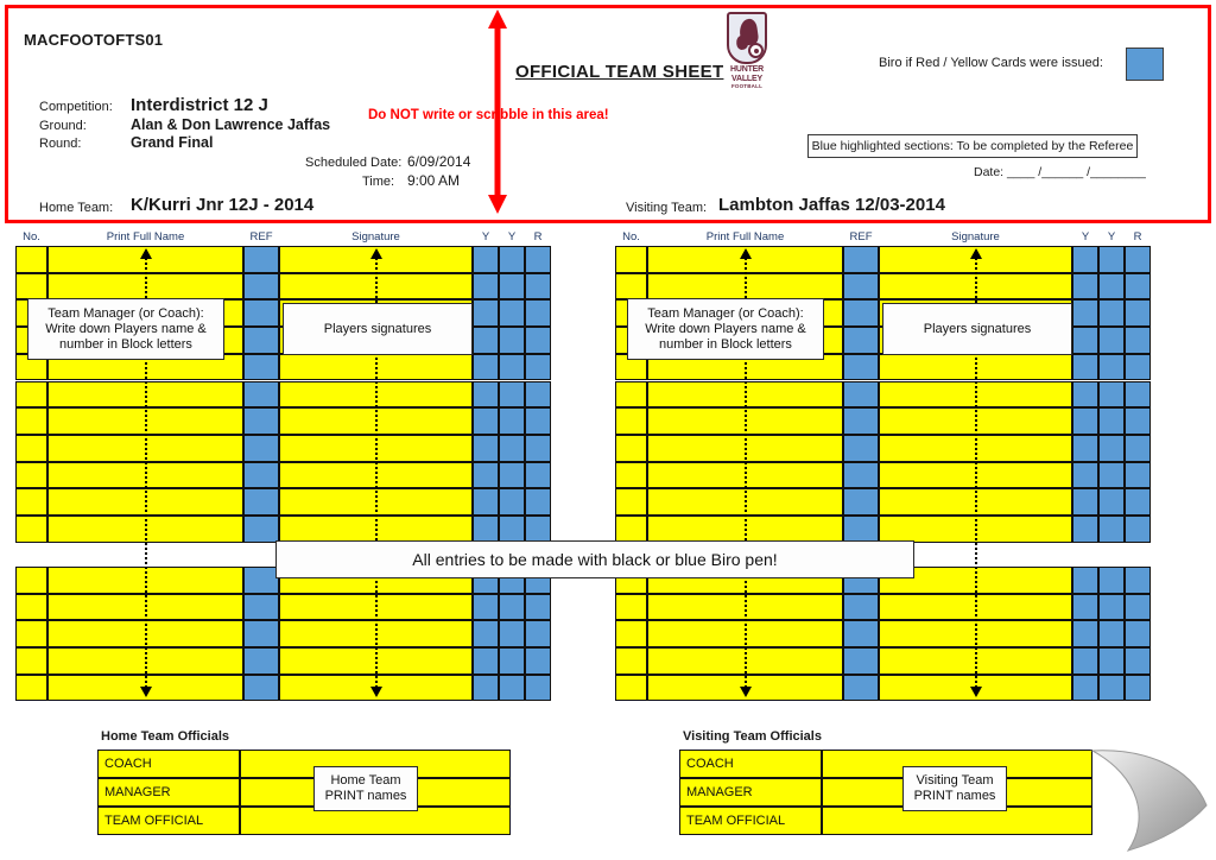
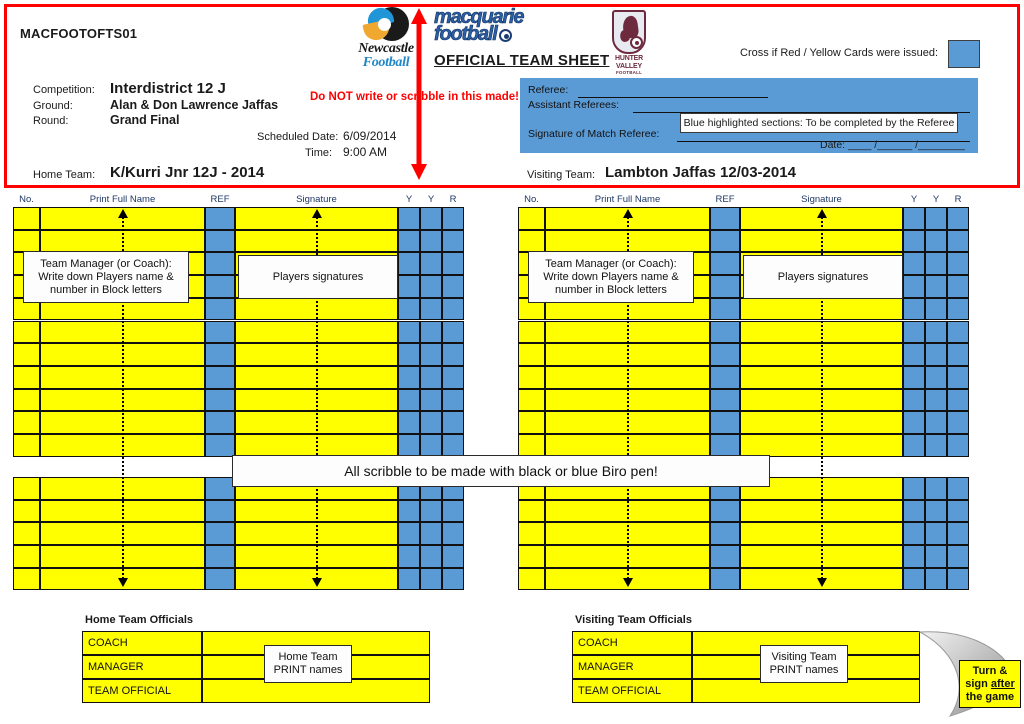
  MACFOOTOFTS01
+ Newcastle
+ Football
+ macquarie
+ football
  OFFICIAL TEAM SHEET
- Do NOT write or scribble in this area!
+ Do NOT write or scribble in this made!
  Competition:
  Interdistrict 12 J
  Ground:
  Alan & Don Lawrence Jaffas
  Round:
  Grand Final
  Scheduled Date:
  6/09/2014
  Time:
  9:00 AM
  Home Team:
  K/Kurri Jnr 12J - 2014
  Visiting Team:
  Lambton Jaffas 12/03-2014
- Biro if Red / Yellow Cards were issued:
+ Cross if Red / Yellow Cards were issued:
+ Referee:
+ Assistant Referees:
+ Signature of Match Referee:
  Blue highlighted sections: To be completed by the Referee
  Date: ____ /______ /________
  No.
  Print Full Name
  REF
  Signature
  Y
  Y
  R
  No.
  Print Full Name
  REF
  Signature
  Y
  Y
  R
  Team Manager (or Coach):
  Write down Players name &
  number in Block letters
  Players signatures
  Team Manager (or Coach):
  Write down Players name &
  number in Block letters
  Players signatures
- All entries to be made with black or blue Biro pen!
+ All scribble to be made with black or blue Biro pen!
  Home Team Officials
  Visiting Team Officials
  COACH
  MANAGER
  TEAM OFFICIAL
  COACH
  MANAGER
  TEAM OFFICIAL
  Home Team
  PRINT names
  Visiting Team
  PRINT names
+ Turn &
+ sign after
+ the game
